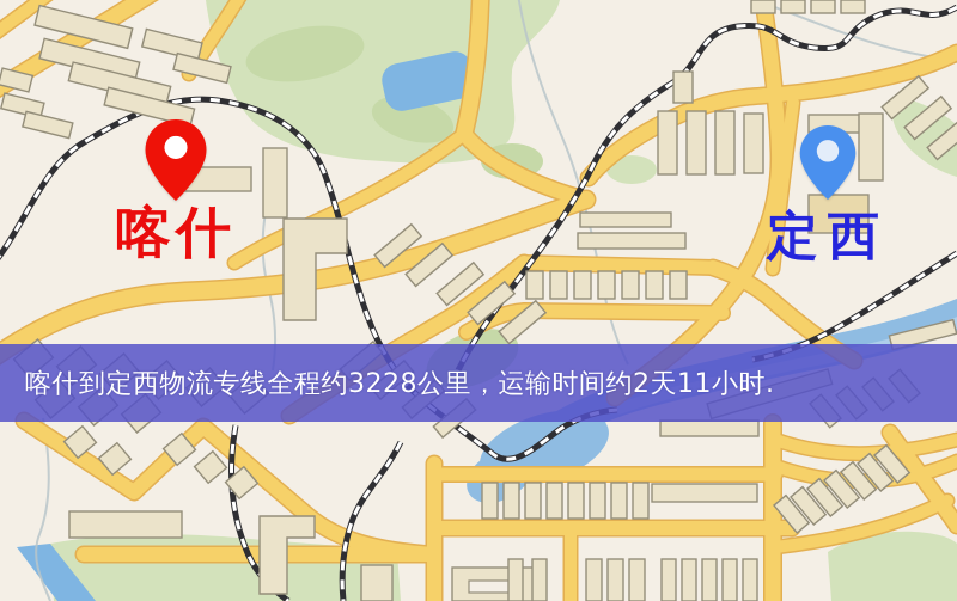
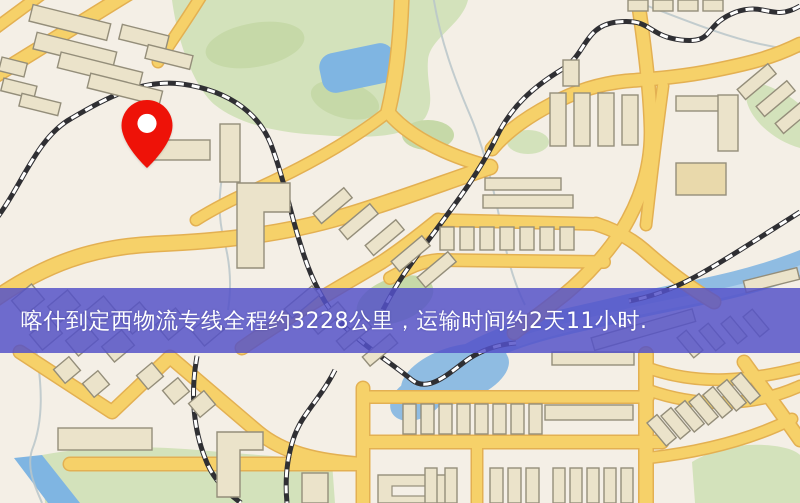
- 喀什
- 定西
  喀什到定西物流专线全程约3228公里，运输时间约2天11小时.
